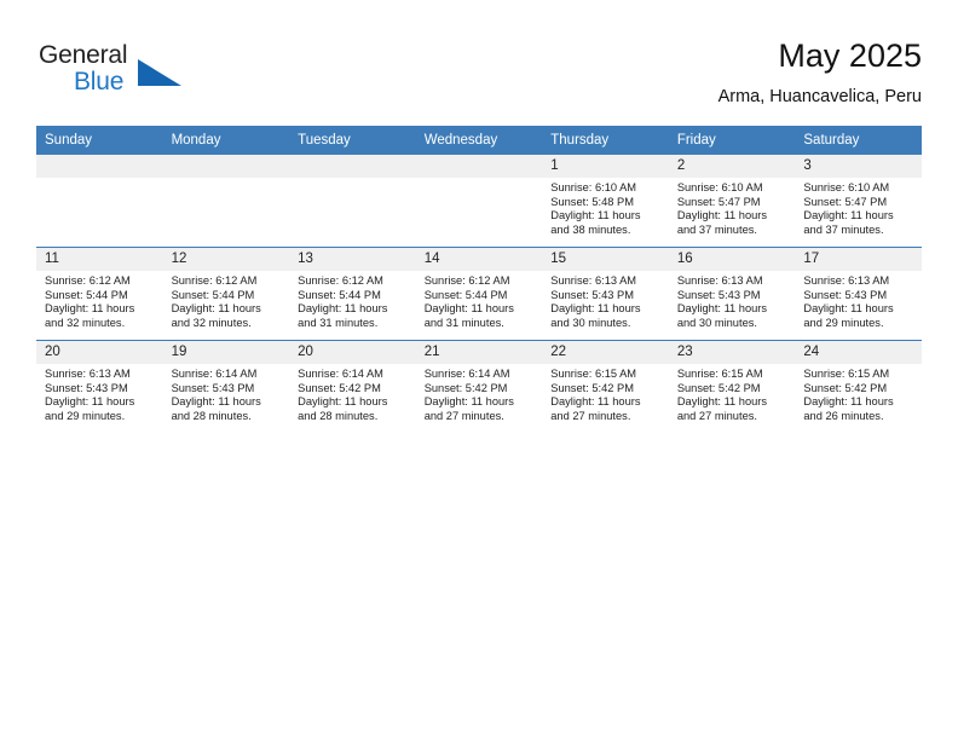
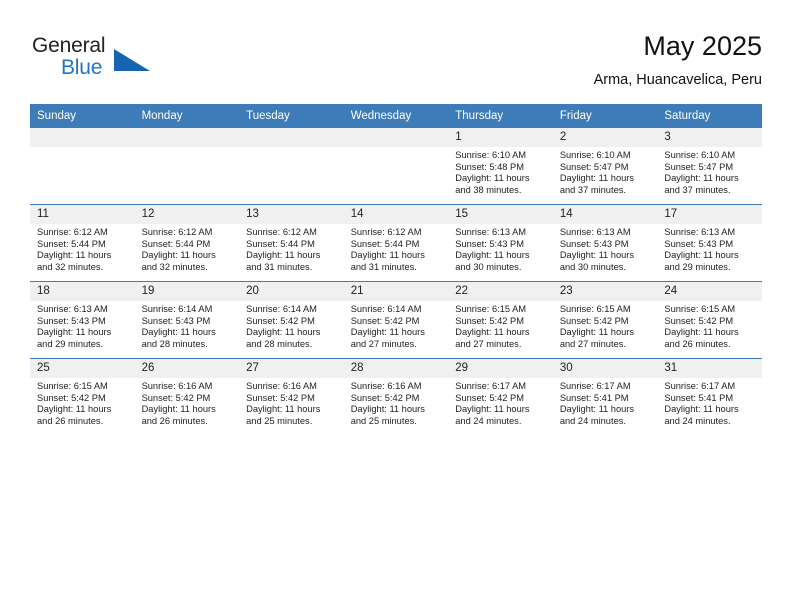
  General
  Blue
  May 2025
  Arma, Huancavelica, Peru
  Sunday	Monday	Tuesday	Wednesday	Thursday	Friday	Saturday
  				1Sunrise: 6:10 AMSunset: 5:48 PMDaylight: 11 hours and 38 minutes.	2Sunrise: 6:10 AMSunset: 5:47 PMDaylight: 11 hours and 37 minutes.	3Sunrise: 6:10 AMSunset: 5:47 PMDaylight: 11 hours and 37 minutes.
- 11Sunrise: 6:12 AMSunset: 5:44 PMDaylight: 11 hours and 32 minutes.	12Sunrise: 6:12 AMSunset: 5:44 PMDaylight: 11 hours and 32 minutes.	13Sunrise: 6:12 AMSunset: 5:44 PMDaylight: 11 hours and 31 minutes.	14Sunrise: 6:12 AMSunset: 5:44 PMDaylight: 11 hours and 31 minutes.	15Sunrise: 6:13 AMSunset: 5:43 PMDaylight: 11 hours and 30 minutes.	16Sunrise: 6:13 AMSunset: 5:43 PMDaylight: 11 hours and 30 minutes.	17Sunrise: 6:13 AMSunset: 5:43 PMDaylight: 11 hours and 29 minutes.
+ 11Sunrise: 6:12 AMSunset: 5:44 PMDaylight: 11 hours and 32 minutes.	12Sunrise: 6:12 AMSunset: 5:44 PMDaylight: 11 hours and 32 minutes.	13Sunrise: 6:12 AMSunset: 5:44 PMDaylight: 11 hours and 31 minutes.	14Sunrise: 6:12 AMSunset: 5:44 PMDaylight: 11 hours and 31 minutes.	15Sunrise: 6:13 AMSunset: 5:43 PMDaylight: 11 hours and 30 minutes.	14Sunrise: 6:13 AMSunset: 5:43 PMDaylight: 11 hours and 30 minutes.	17Sunrise: 6:13 AMSunset: 5:43 PMDaylight: 11 hours and 29 minutes.
- 20Sunrise: 6:13 AMSunset: 5:43 PMDaylight: 11 hours and 29 minutes.	19Sunrise: 6:14 AMSunset: 5:43 PMDaylight: 11 hours and 28 minutes.	20Sunrise: 6:14 AMSunset: 5:42 PMDaylight: 11 hours and 28 minutes.	21Sunrise: 6:14 AMSunset: 5:42 PMDaylight: 11 hours and 27 minutes.	22Sunrise: 6:15 AMSunset: 5:42 PMDaylight: 11 hours and 27 minutes.	23Sunrise: 6:15 AMSunset: 5:42 PMDaylight: 11 hours and 27 minutes.	24Sunrise: 6:15 AMSunset: 5:42 PMDaylight: 11 hours and 26 minutes.
+ 18Sunrise: 6:13 AMSunset: 5:43 PMDaylight: 11 hours and 29 minutes.	19Sunrise: 6:14 AMSunset: 5:43 PMDaylight: 11 hours and 28 minutes.	20Sunrise: 6:14 AMSunset: 5:42 PMDaylight: 11 hours and 28 minutes.	21Sunrise: 6:14 AMSunset: 5:42 PMDaylight: 11 hours and 27 minutes.	22Sunrise: 6:15 AMSunset: 5:42 PMDaylight: 11 hours and 27 minutes.	23Sunrise: 6:15 AMSunset: 5:42 PMDaylight: 11 hours and 27 minutes.	24Sunrise: 6:15 AMSunset: 5:42 PMDaylight: 11 hours and 26 minutes.
+ 25Sunrise: 6:15 AMSunset: 5:42 PMDaylight: 11 hours and 26 minutes.	26Sunrise: 6:16 AMSunset: 5:42 PMDaylight: 11 hours and 26 minutes.	27Sunrise: 6:16 AMSunset: 5:42 PMDaylight: 11 hours and 25 minutes.	28Sunrise: 6:16 AMSunset: 5:42 PMDaylight: 11 hours and 25 minutes.	29Sunrise: 6:17 AMSunset: 5:42 PMDaylight: 11 hours and 24 minutes.	30Sunrise: 6:17 AMSunset: 5:41 PMDaylight: 11 hours and 24 minutes.	31Sunrise: 6:17 AMSunset: 5:41 PMDaylight: 11 hours and 24 minutes.
